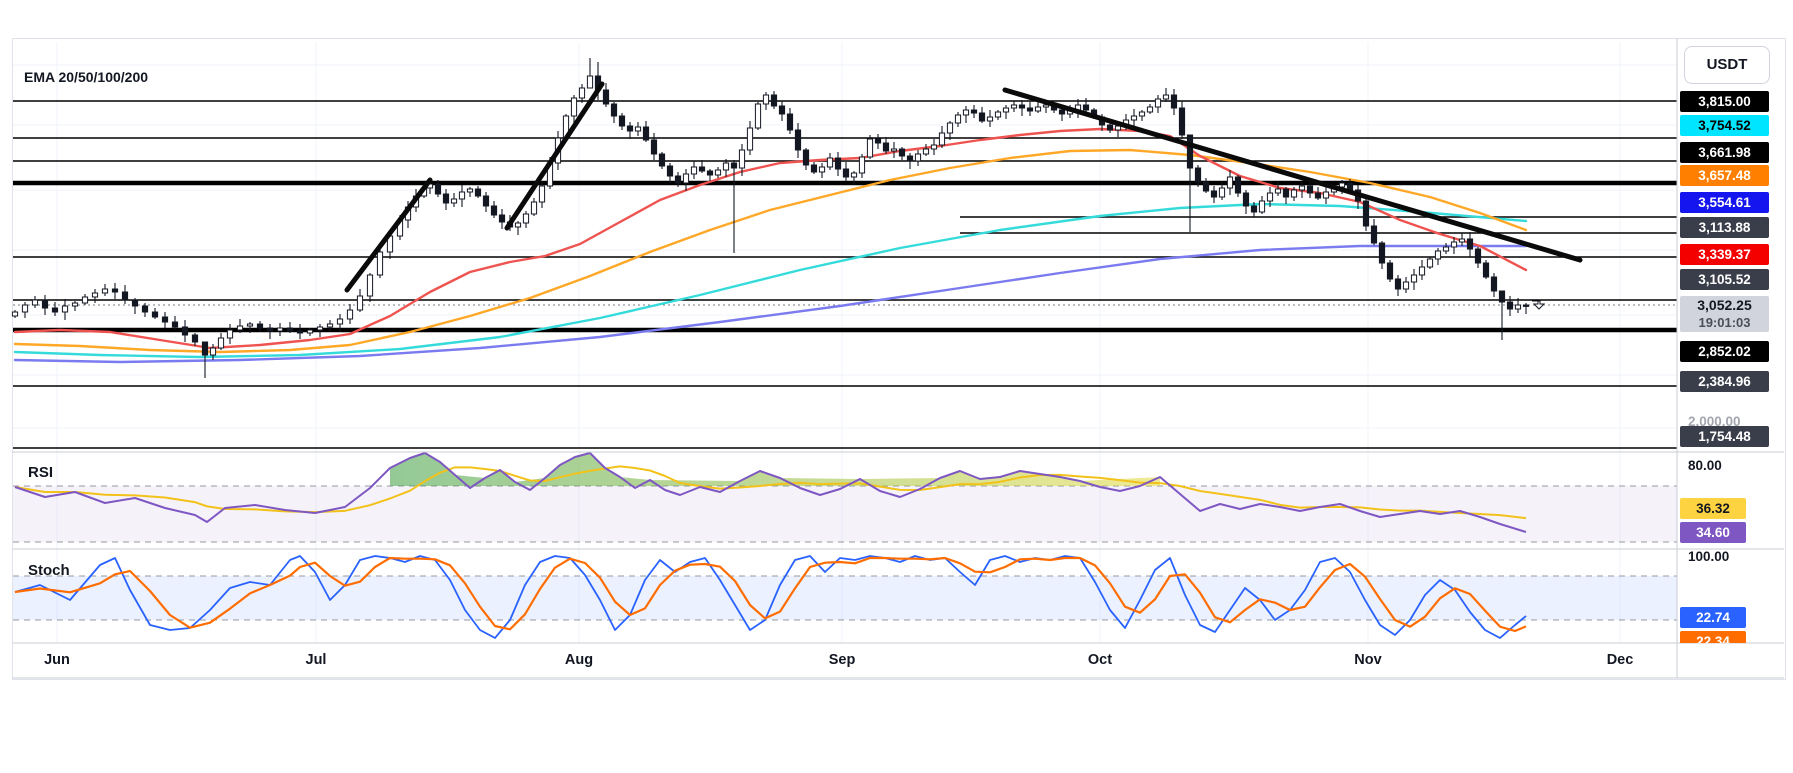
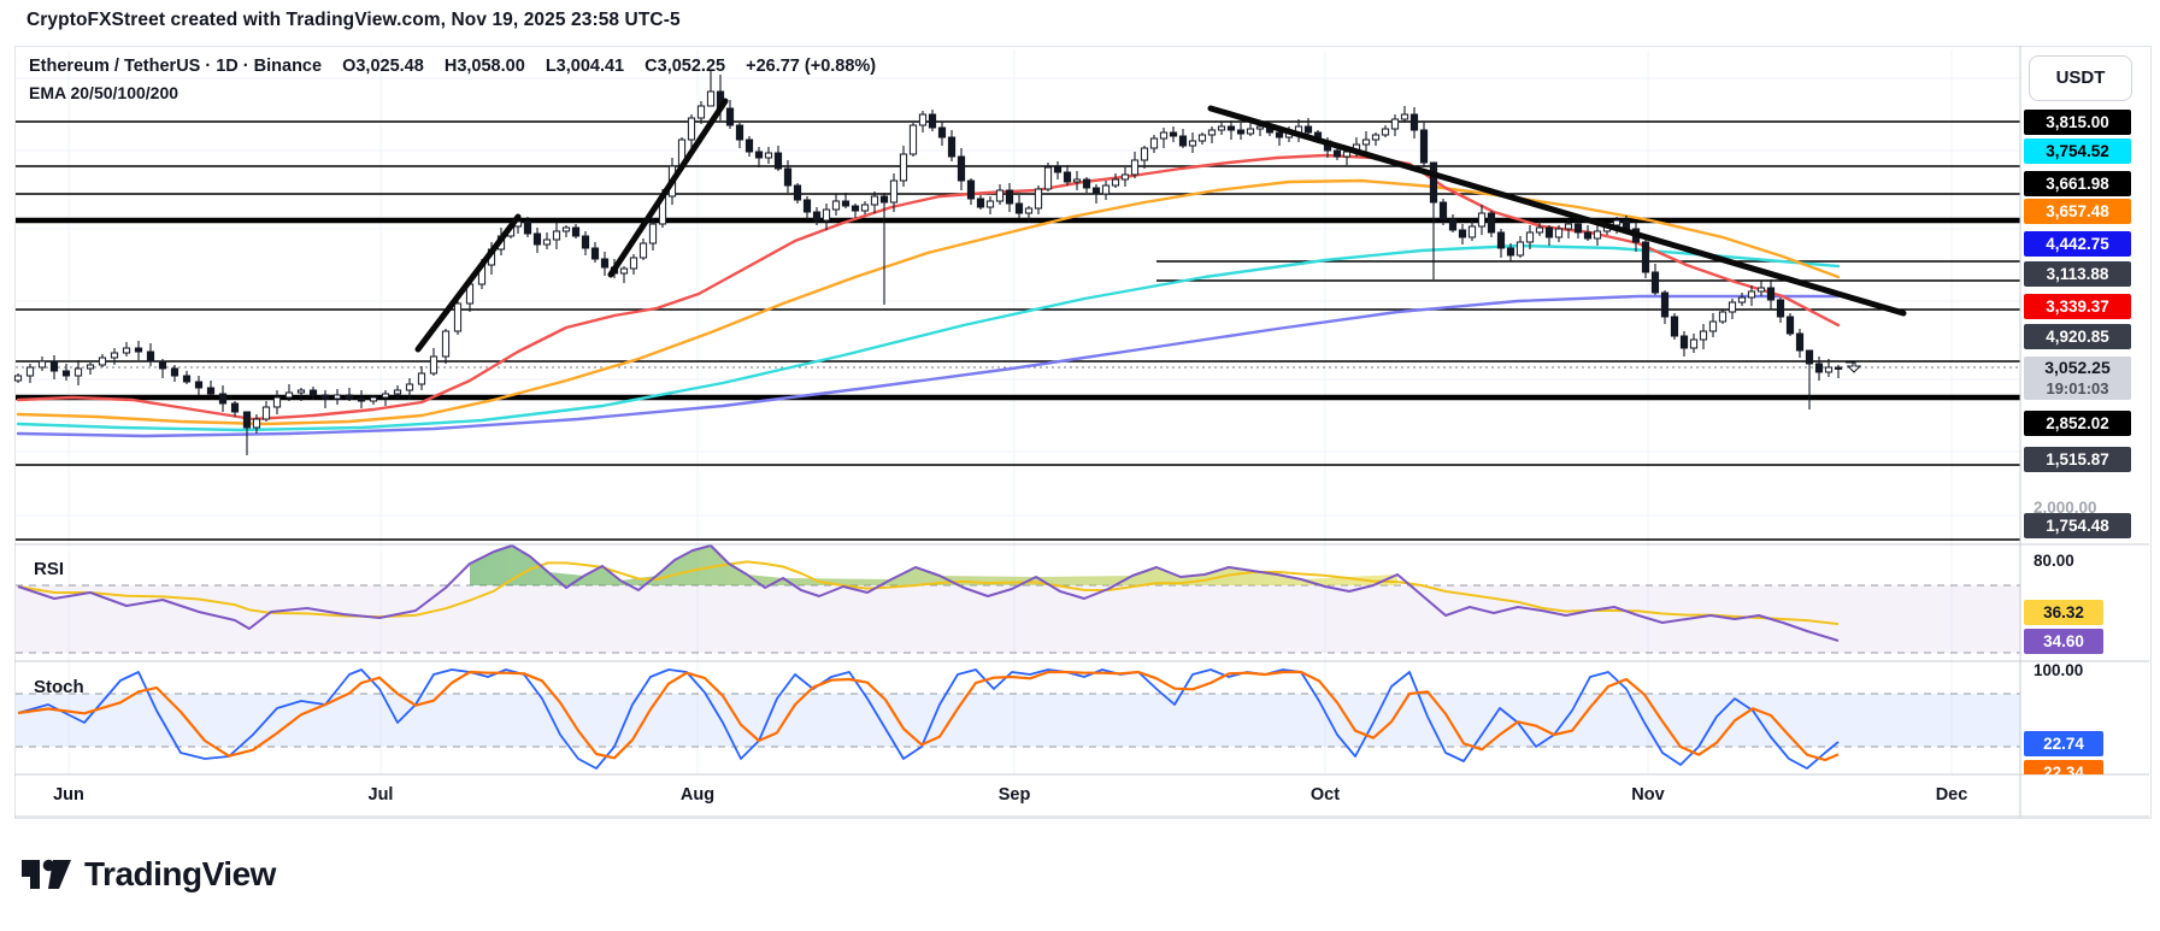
+ CryptoFXStreet created with TradingView.com, Nov 19, 2025 23:58 UTC-5
+ Ethereum / TetherUS · 1D · Binance O3,025.48 H3,058.00 L3,004.41 C3,052.25 +26.77 (+0.88%)
  EMA 20/50/100/200
  RSI
  Stoch
  USDT
  3,815.00
  3,754.52
  3,661.98
  3,657.48
- 3,554.61
+ 4,442.75
  3,113.88
  3,339.37
- 3,105.52
+ 4,920.85
  2,852.02
- 2,384.96
+ 1,515.87
  1,754.48
  36.32
  34.60
  22.74
  22.34
  2,000.00
  80.00
  100.00
  3,052.25
  19:01:03
  Jun
  Jul
  Aug
  Sep
  Oct
  Nov
  Dec
+ TradingView
